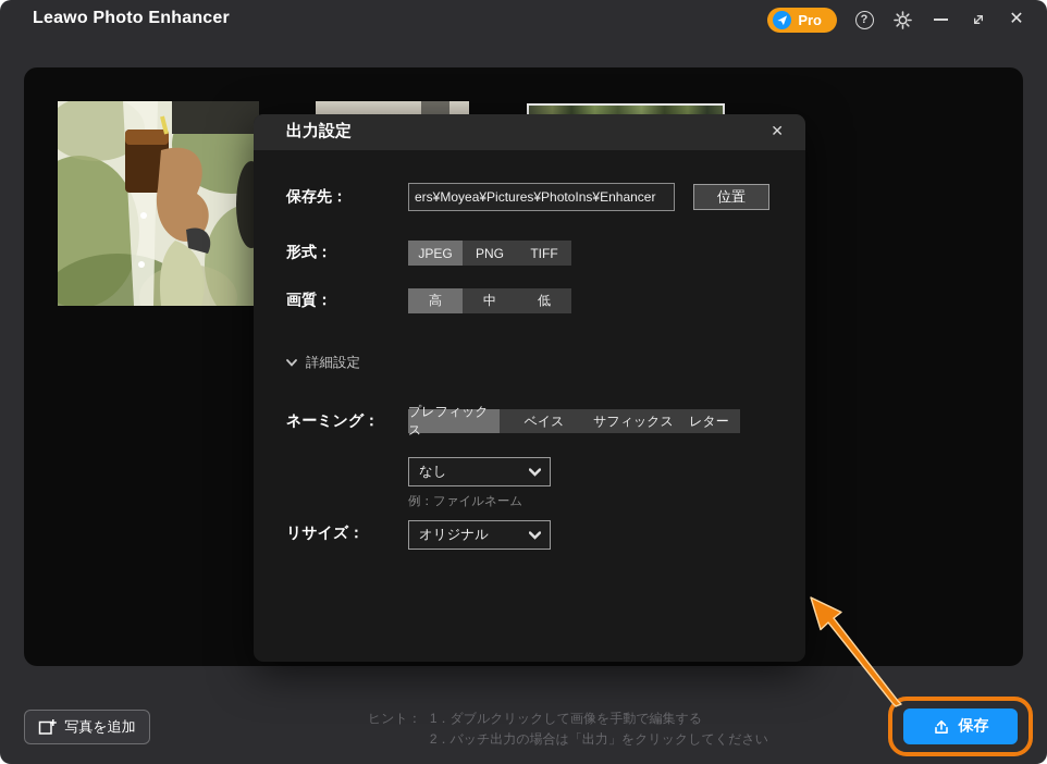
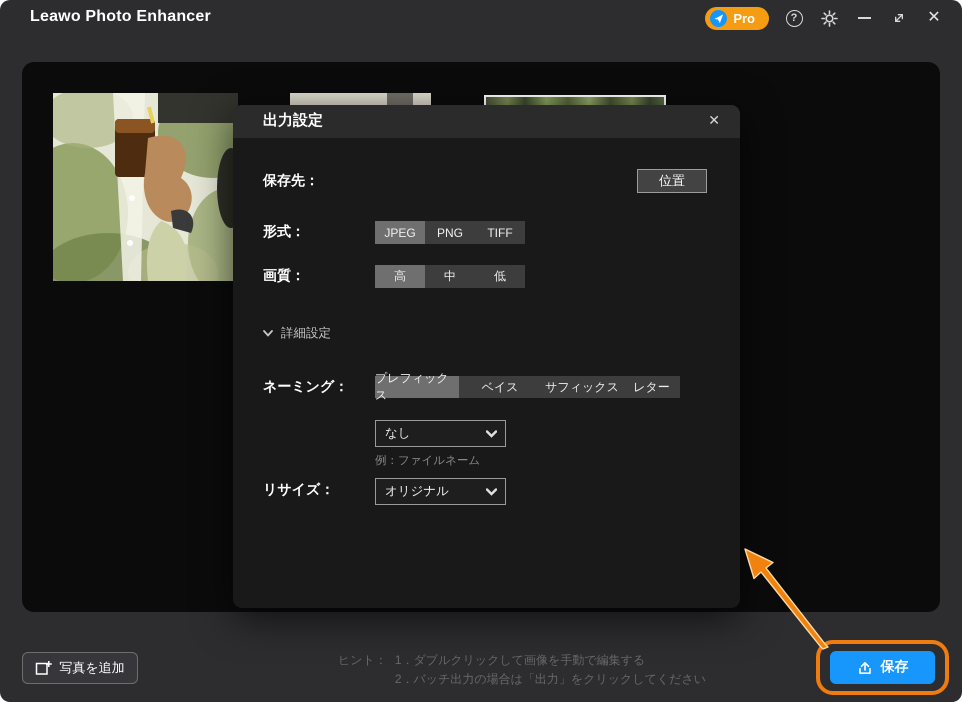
  Leawo Photo Enhancer
  Pro
  ?
  ✕
  出力設定
  ✕
  保存先：
- ers¥Moyea¥Pictures¥PhotoIns¥Enhancer
  位置
  形式：
  JPEG
  PNG
  TIFF
  画質：
  高
  中
  低
  詳細設定
  ネーミング：
  プレフィックス
  ベイス
  サフィックス
  レター
  なし
  例：ファイルネーム
  リサイズ：
  オリジナル
  写真を追加
  ヒント：
  1．ダブルクリックして画像を手動で編集する
  2．バッチ出力の場合は「出力」をクリックしてください
  保存
